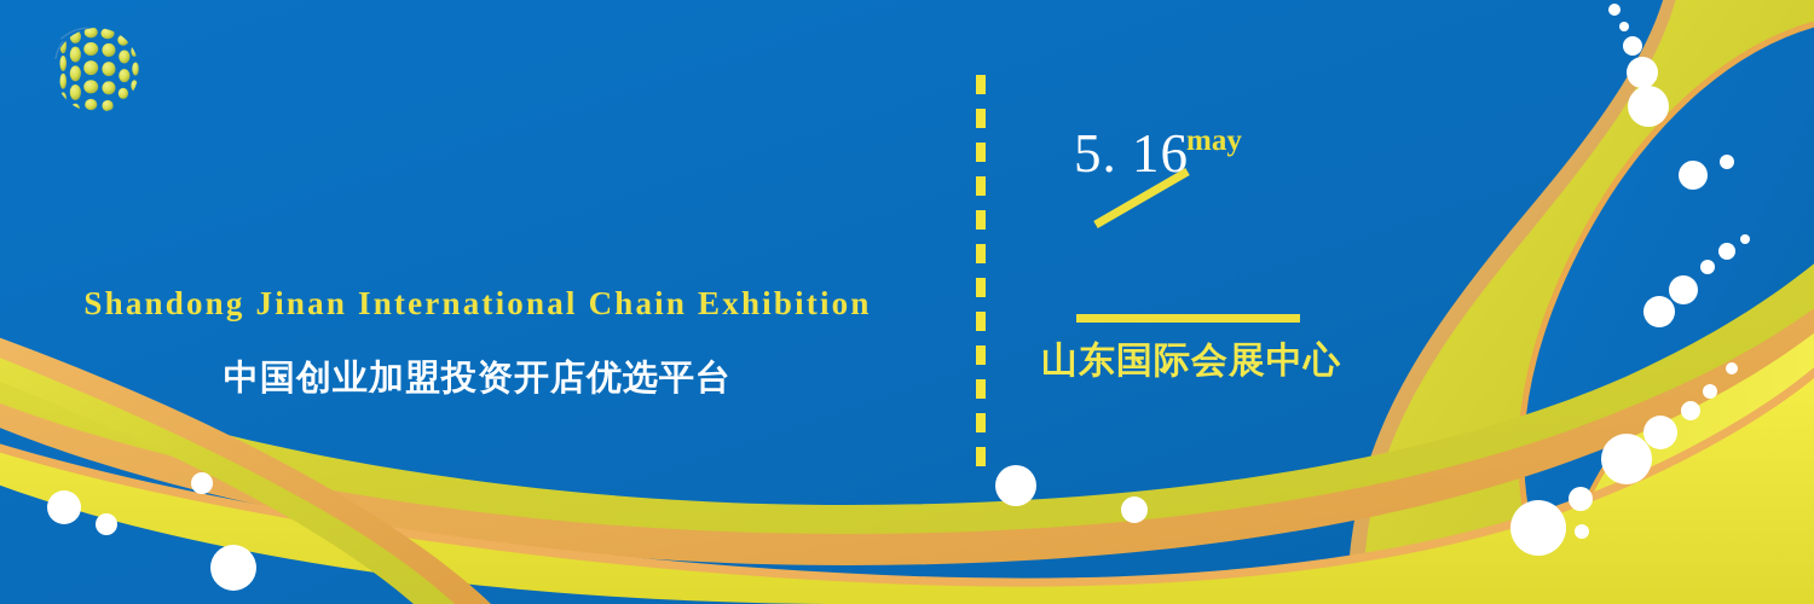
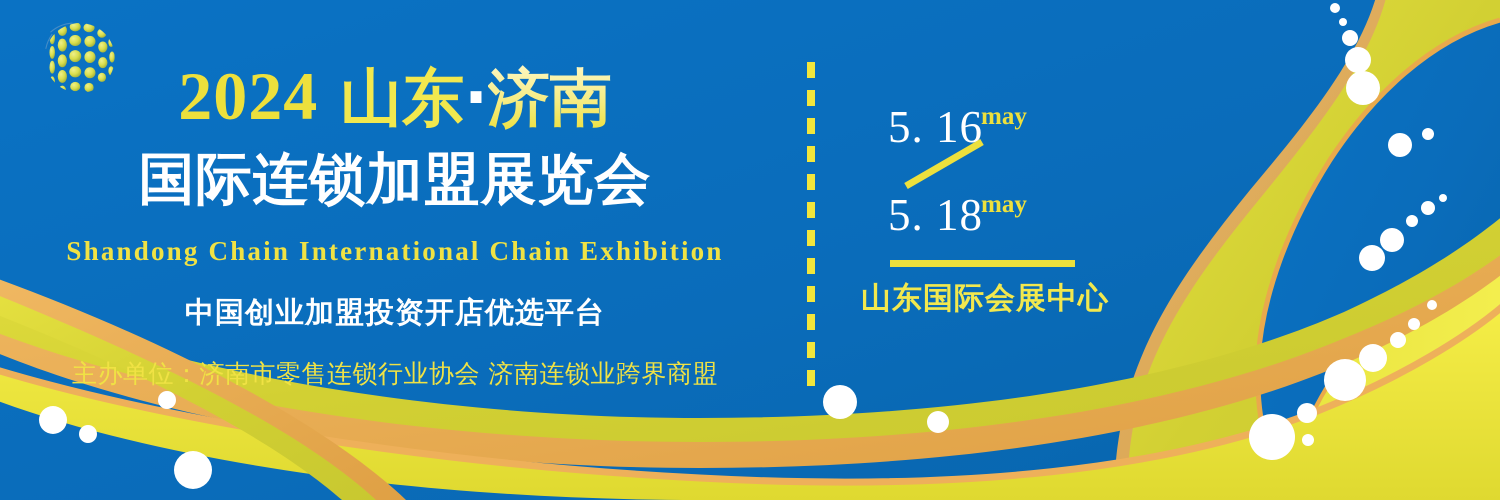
+ 2024 山东·济南
+ 国际连锁加盟展览会
- Shandong Jinan International Chain Exhibition
+ Shandong Chain International Chain Exhibition
  中国创业加盟投资开店优选平台
+ 主办单位：济南市零售连锁行业协会 济南连锁业跨界商盟
  5. 16may
+ 5. 18may
  山东国际会展中心
